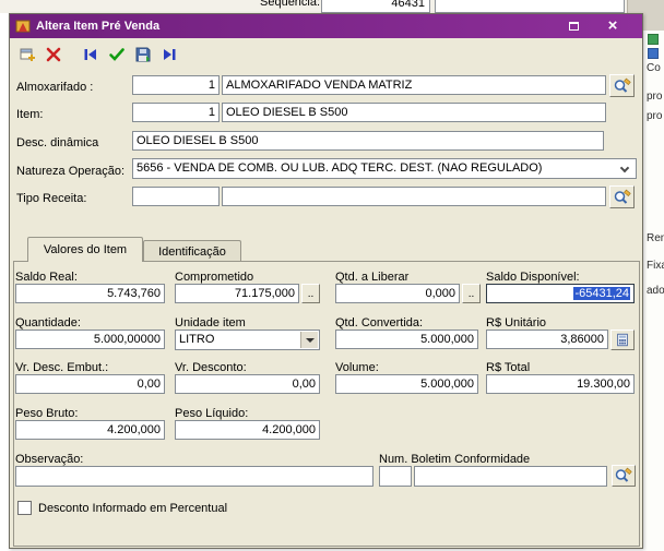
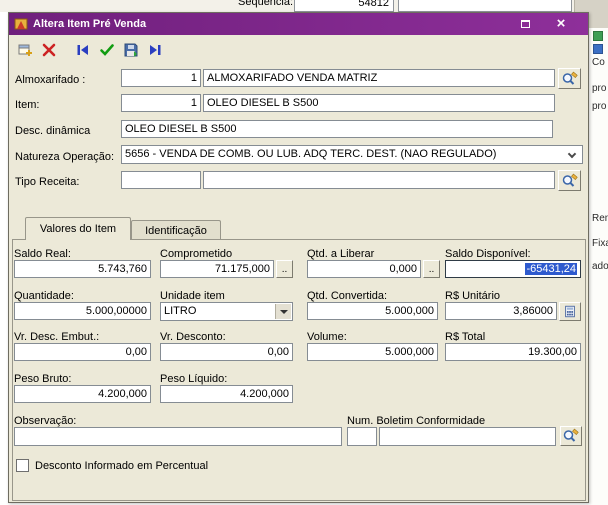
  Sequência:
- 46431
+ 54812
  Co
  pro
  pro
  Fix
  ado
  Altera Item Pré Venda
  ×
  Almoxarifado :
  1
  ALMOXARIFADO VENDA MATRIZ
  Item:
  1
  OLEO DIESEL B S500
  Desc. dinâmica
  OLEO DIESEL B S500
  Natureza Operação:
  5656 - VENDA DE COMB. OU LUB. ADQ TERC. DEST. (NAO REGULADO)
  Tipo Receita:
  Valores do Item
  Identificação
  Saldo Real:
  Comprometido
  Qtd. a Liberar
  Saldo Disponível:
  5.743,760
  71.175,000
  ..
  0,000
  ..
  -65431,24
  Quantidade:
  Unidade item
  Qtd. Convertida:
  R$ Unitário
  5.000,00000
  LITRO
  5.000,000
  3,86000
  Vr. Desc. Embut.:
  Vr. Desconto:
  Volume:
  R$ Total
  0,00
  0,00
  5.000,000
  19.300,00
  Peso Bruto:
  Peso Líquido:
  4.200,000
  4.200,000
  Observação:
  Num. Boletim Conformidade
  Desconto Informado em Percentual
